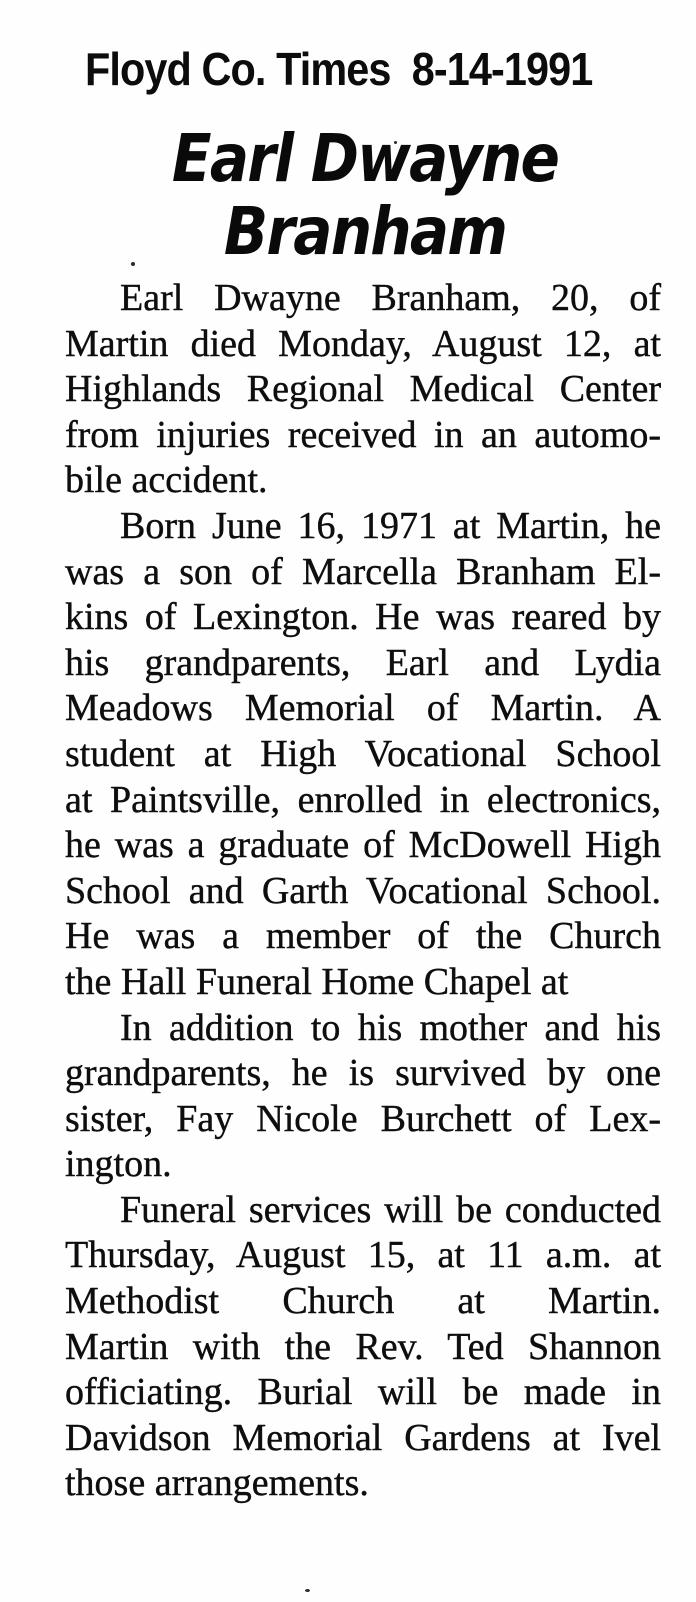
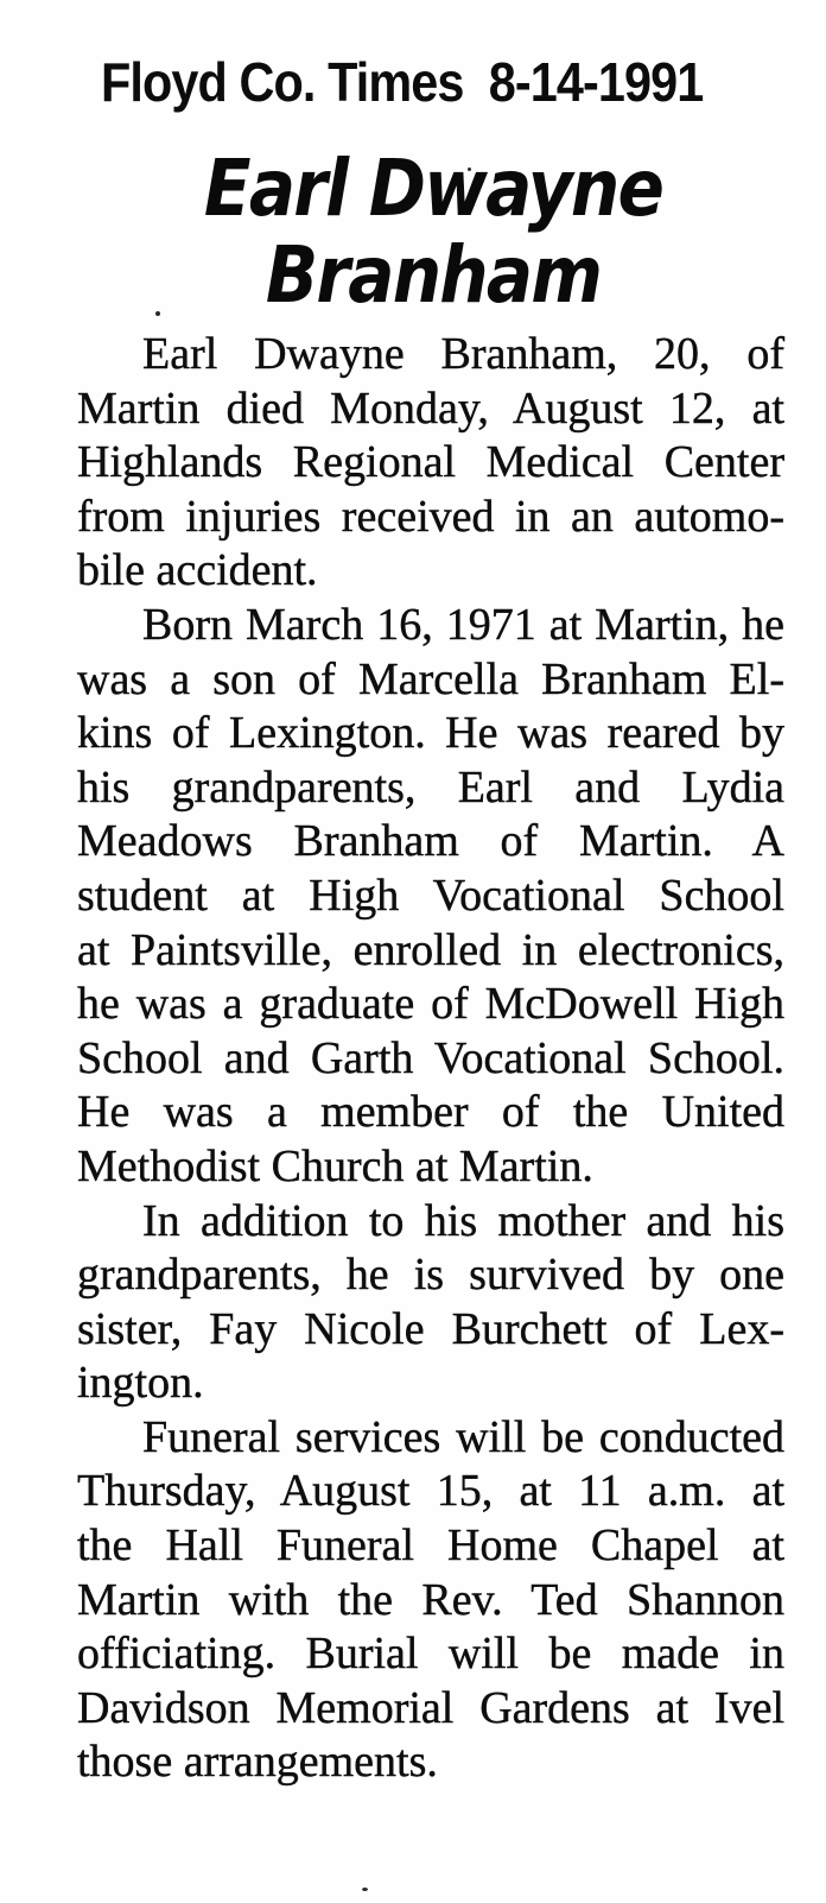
  Floyd Co. Times 8-14-1991
  Earl Dwayne
  Branham
  Earl Dwayne Branham, 20, of
  Martin died Monday, August 12, at
  Highlands Regional Medical Center
  from injuries received in an automo-
  bile accident.
- Born June 16, 1971 at Martin, he
+ Born March 16, 1971 at Martin, he
  was a son of Marcella Branham El-
  kins of Lexington. He was reared by
  his grandparents, Earl and Lydia
- Meadows Memorial of Martin. A
+ Meadows Branham of Martin. A
  student at High Vocational School
  at Paintsville, enrolled in electronics,
  he was a graduate of McDowell High
  School and Garth Vocational School.
- He was a member of the Church
+ He was a member of the United
- the Hall Funeral Home Chapel at
+ Methodist Church at Martin.
  In addition to his mother and his
  grandparents, he is survived by one
  sister, Fay Nicole Burchett of Lex-
  ington.
  Funeral services will be conducted
  Thursday, August 15, at 11 a.m. at
- Methodist Church at Martin.
+ the Hall Funeral Home Chapel at
  Martin with the Rev. Ted Shannon
  officiating. Burial will be made in
  Davidson Memorial Gardens at Ivel
  those arrangements.
